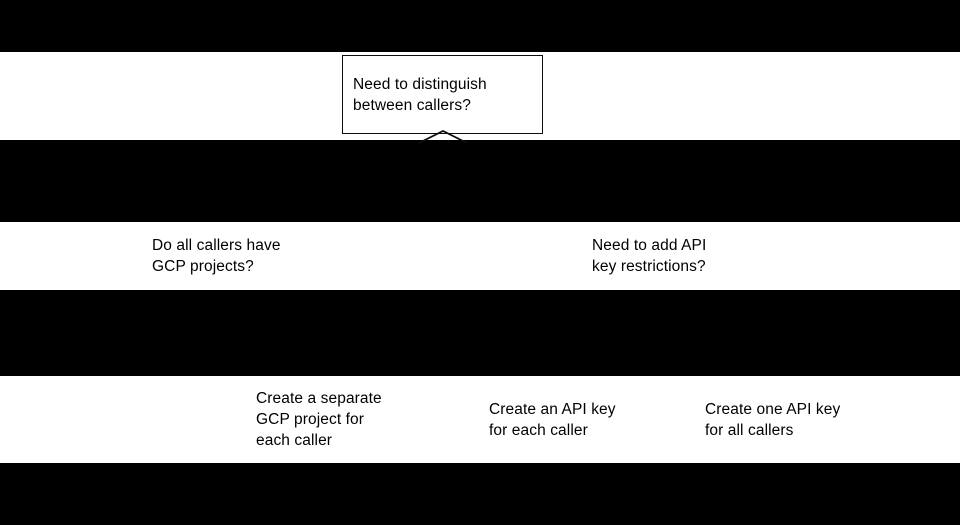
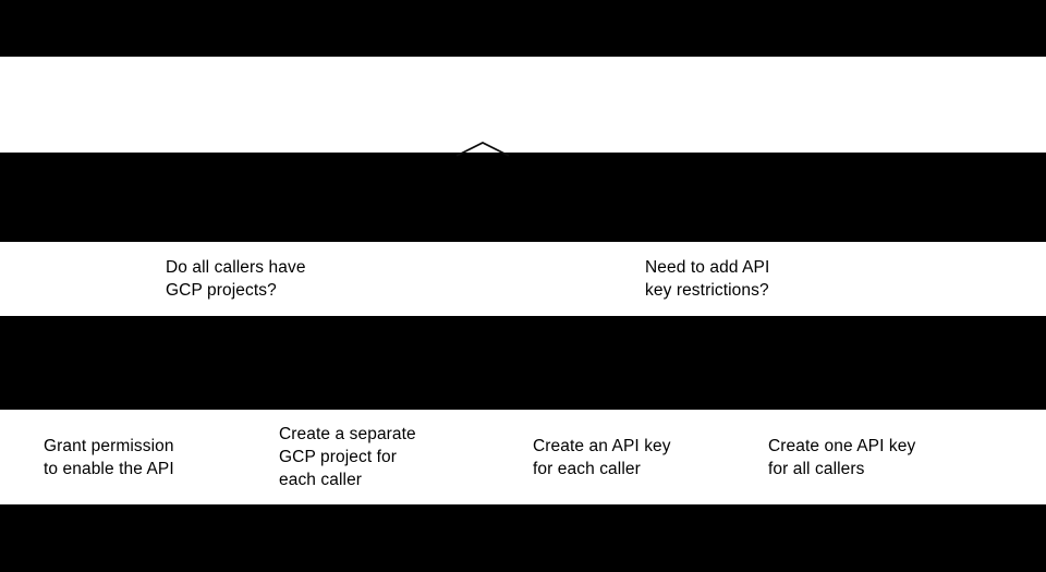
- Need to distinguish
- between callers?
  Do all callers have
  GCP projects?
  Need to add API
  key restrictions?
+ Grant permission
+ to enable the API
  Create a separate
  GCP project for
  each caller
  Create an API key
  for each caller
  Create one API key
  for all callers
